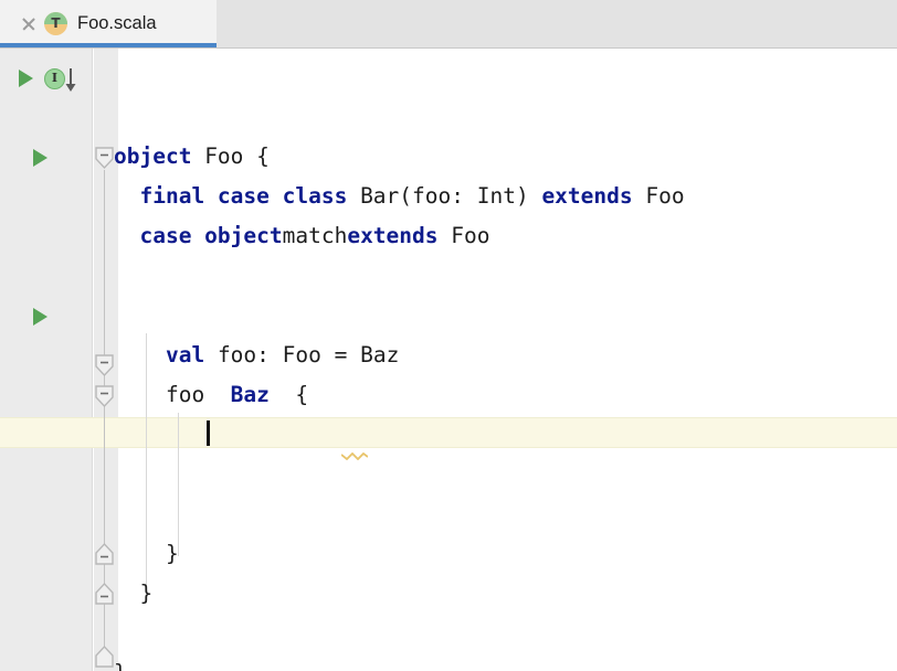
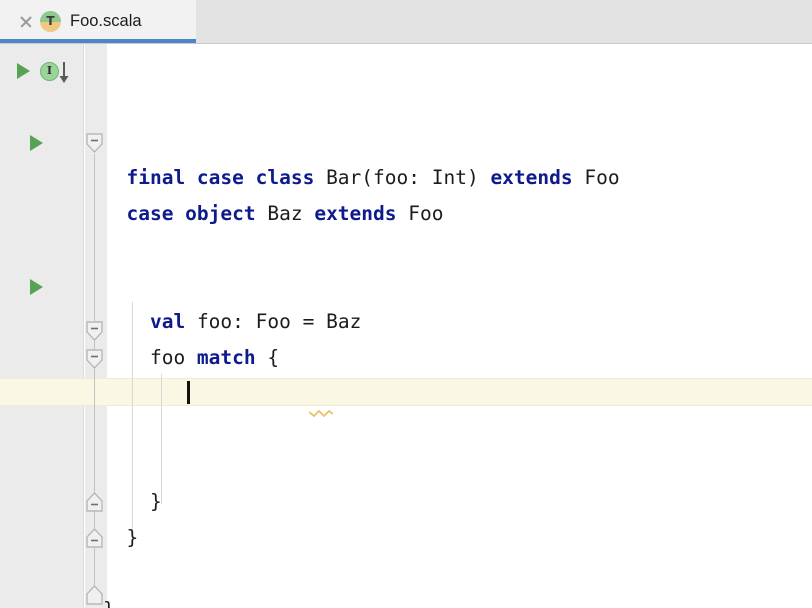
  T
  Foo.scala
  I
- object Foo {
  final case class Bar(foo: Int) extends Foo
- case objectmatchextends Foo
+ case object Baz extends Foo
  val foo: Foo = Baz
- foo Baz {
+ foo match {
  }
  }
